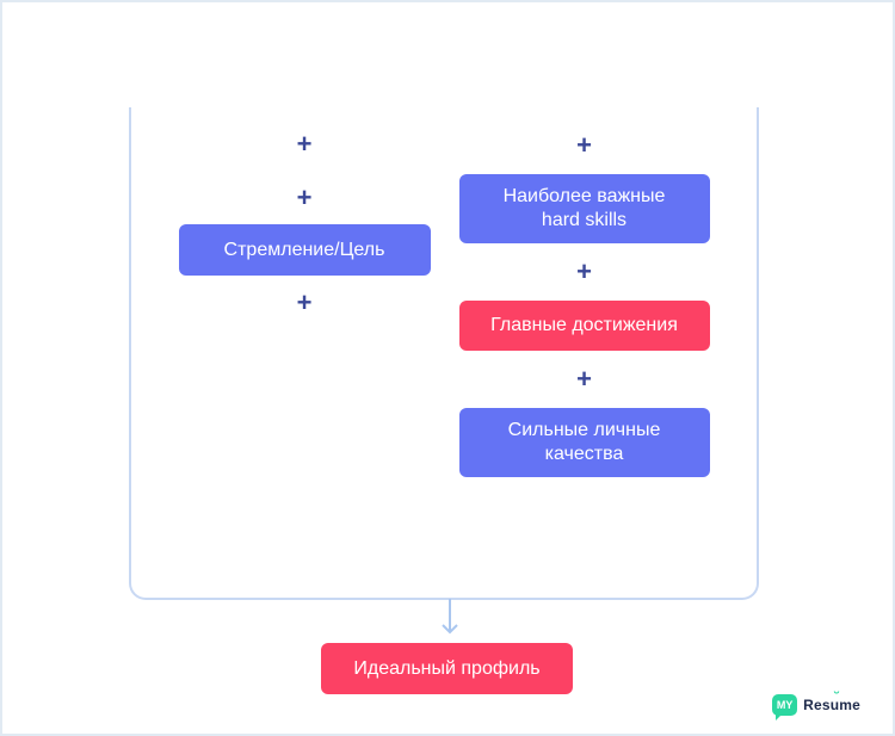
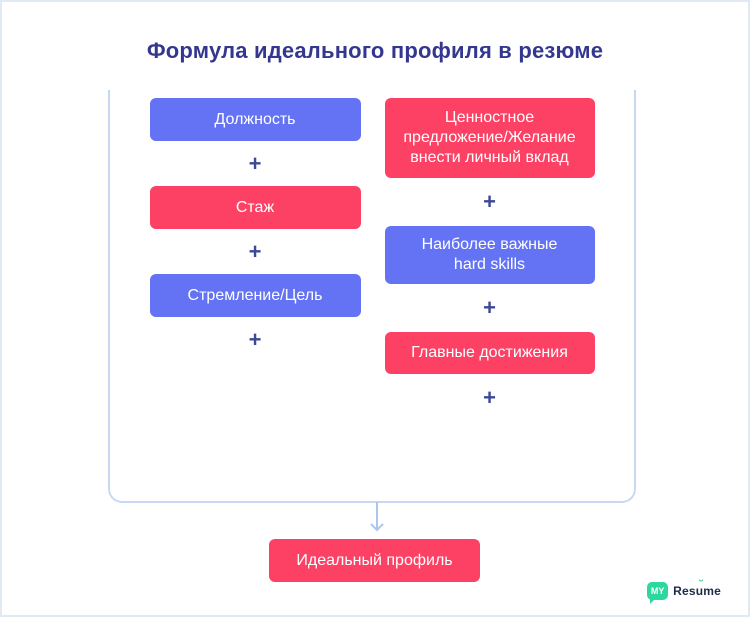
+ Формула идеального профиля в резюме
+ Должность
  +
+ Стаж
  +
  Стремление/Цель
  +
+ Ценностное
+ предложение/Желание
+ внести личный вклад
  +
  Наиболее важные
  hard skills
  +
  Главные достижения
  +
- Сильные личные
- качества
  Идеальный профиль
  MY
  Resume
  ˘
